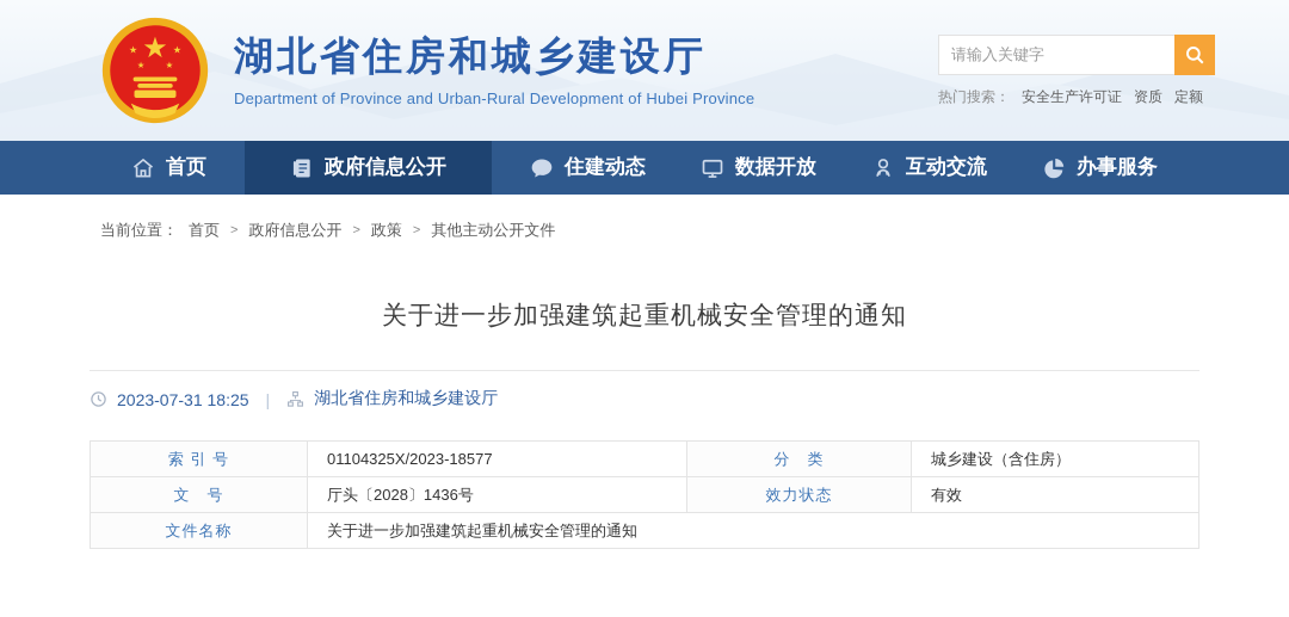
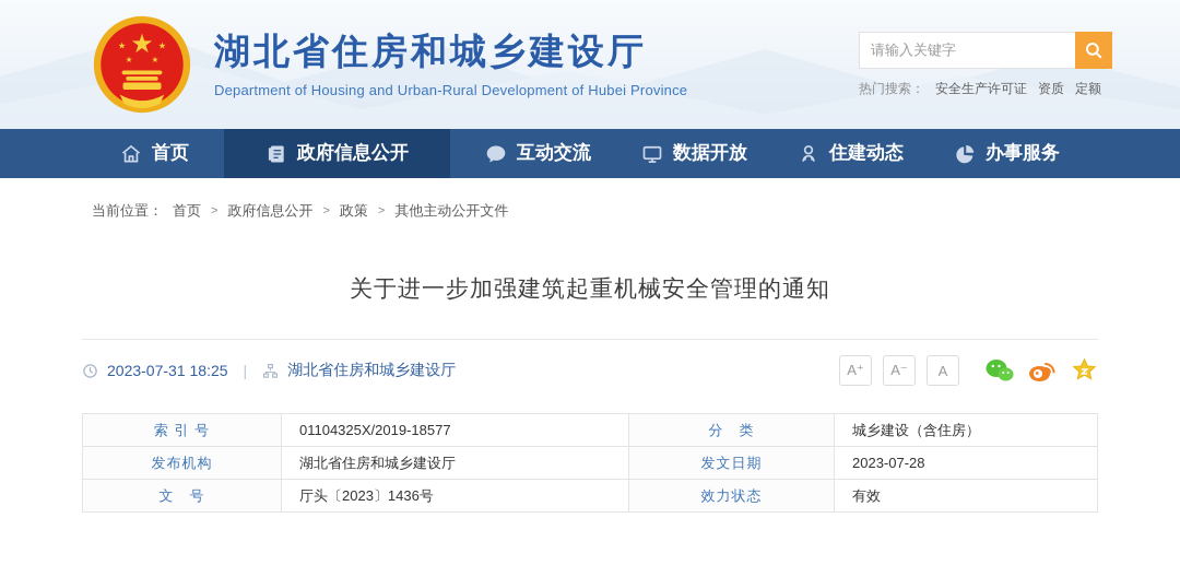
  ★
  ★
  ★
  ★
  ★
  湖北省住房和城乡建设厅
- Department of Province and Urban-Rural Development of Hubei Province
+ Department of Housing and Urban-Rural Development of Hubei Province
  请输入关键字
  热门搜索：
  安全生产许可证
  资质
  定额
  首页
  政府信息公开
- 住建动态
+ 互动交流
  数据开放
- 互动交流
+ 住建动态
  办事服务
  当前位置：
  首页
  >
  政府信息公开
  >
  政策
  >
  其他主动公开文件
  关于进一步加强建筑起重机械安全管理的通知
  2023-07-31 18:25
  |
  湖北省住房和城乡建设厅
+ A⁺
+ A⁻
+ A
- 索 引 号	01104325X/2023-18577	分 类	城乡建设（含住房）
+ 索 引 号	01104325X/2019-18577	分 类	城乡建设（含住房）
+ 发布机构	湖北省住房和城乡建设厅	发文日期	2023-07-28
- 文 号	厅头〔2028〕1436号	效力状态	有效
+ 文 号	厅头〔2023〕1436号	效力状态	有效
- 文件名称	关于进一步加强建筑起重机械安全管理的通知
